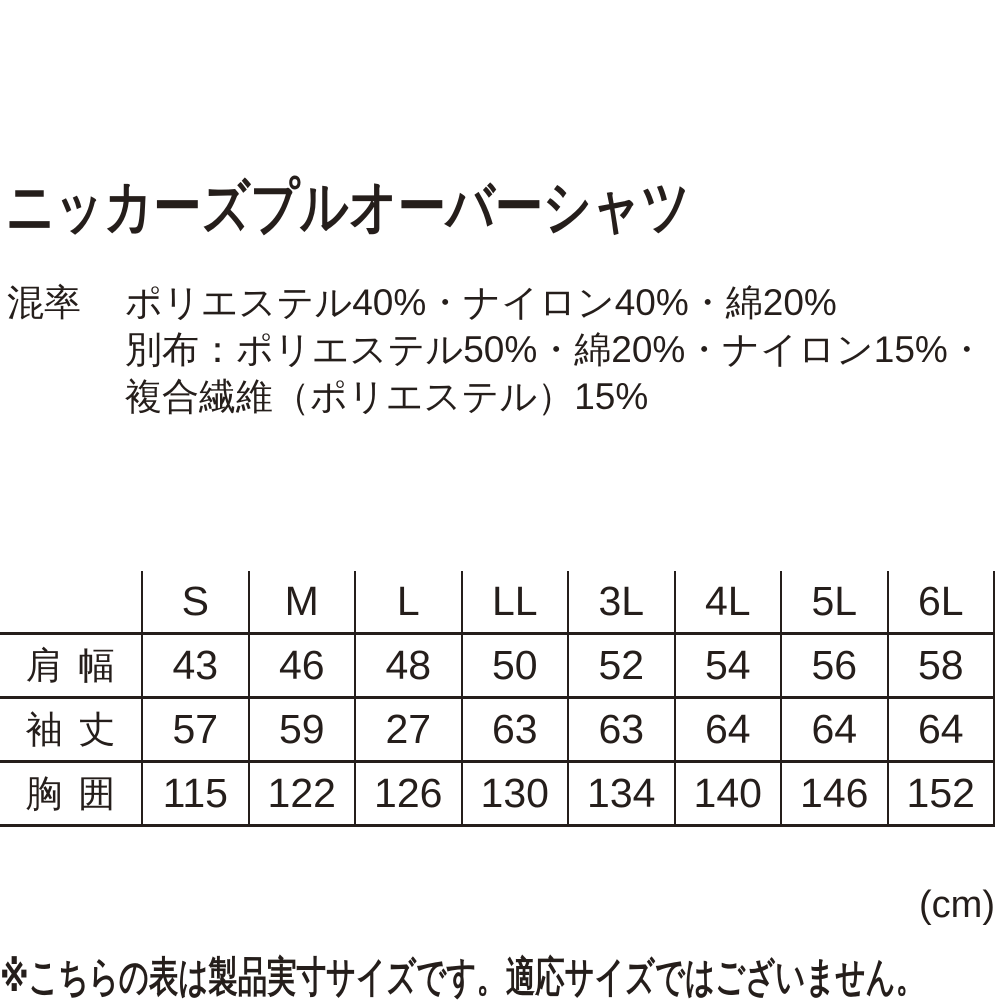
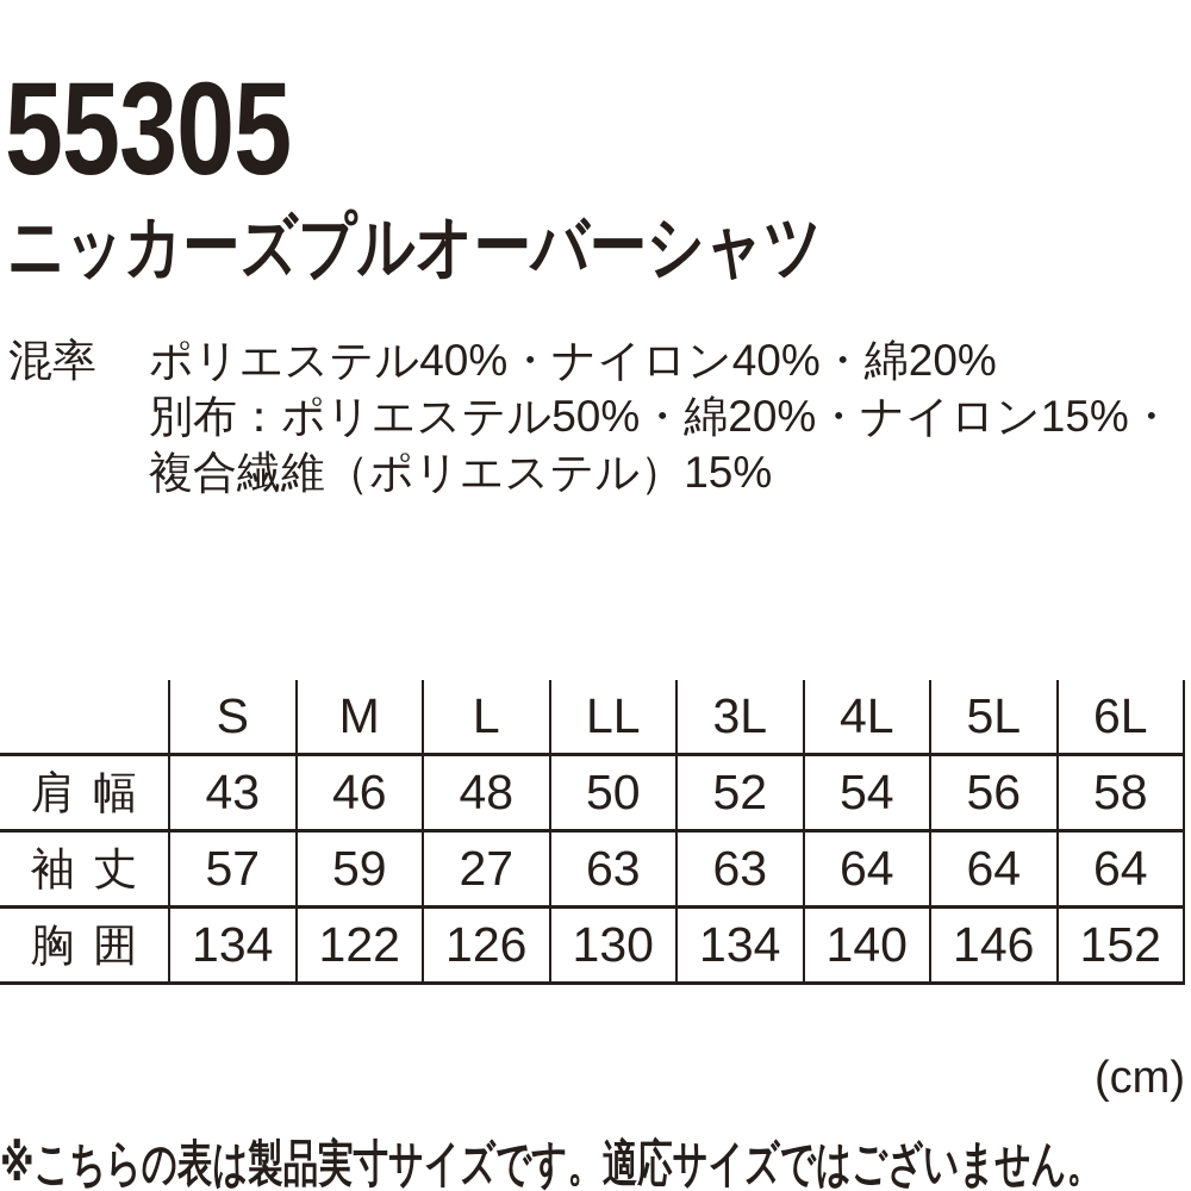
+ 55305
  ニッカーズプルオーバーシャツ
  混率
  ポリエステル40%・ナイロン40%・綿20%
  別布：ポリエステル50%・綿20%・ナイロン15%・
  複合繊維（ポリエステル）15%
  	S	M	L	LL	3L	4L	5L	6L
  肩幅	43	46	48	50	52	54	56	58
  袖丈	57	59	27	63	63	64	64	64
- 胸囲	115	122	126	130	134	140	146	152
+ 胸囲	134	122	126	130	134	140	146	152
  (cm)
  ※こちらの表は製品実寸サイズです。適応サイズではございません。
